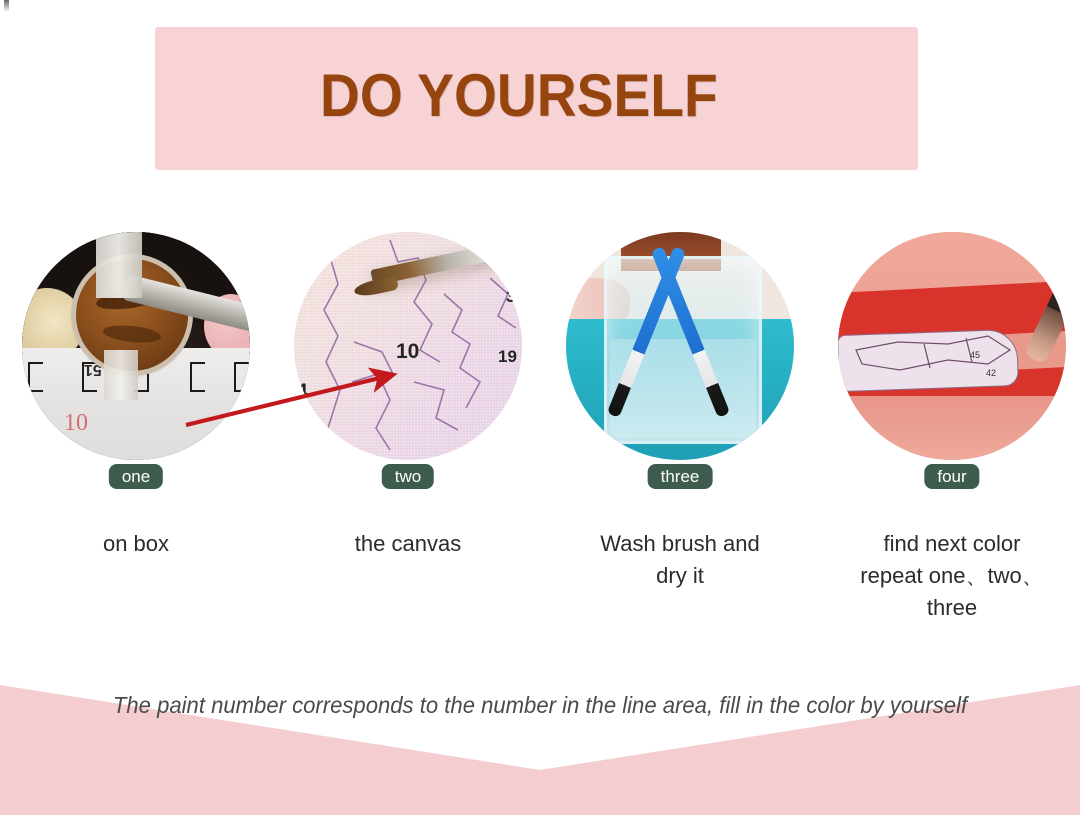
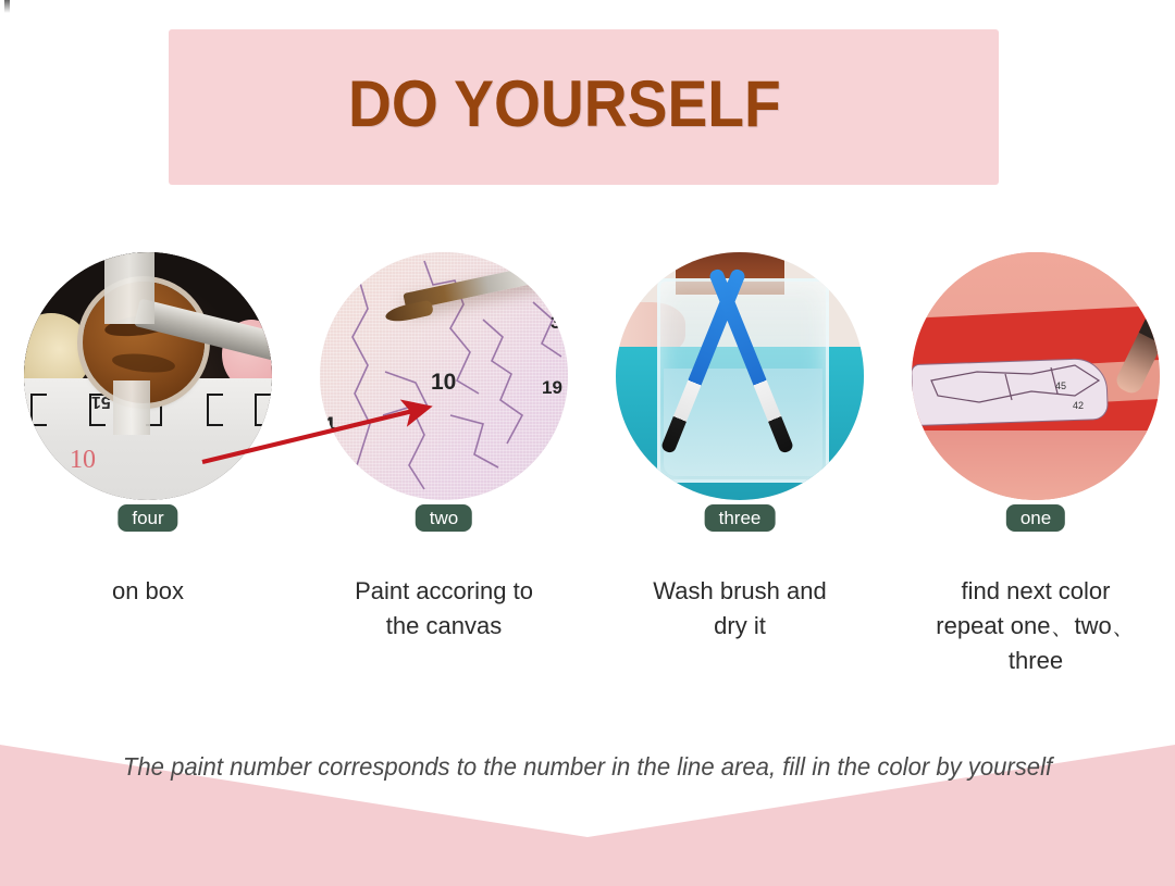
  DO YOURSELF
  10
  4
  10
  19
  3
  45
  42
- one
+ four
  two
  three
- four
+ one
  on box
+ Paint accoring to
  the canvas
  Wash brush and
  dry it
  find next color
  repeat one、two、
  three
  The paint number corresponds to the number in the line area, fill in the color by yourself
